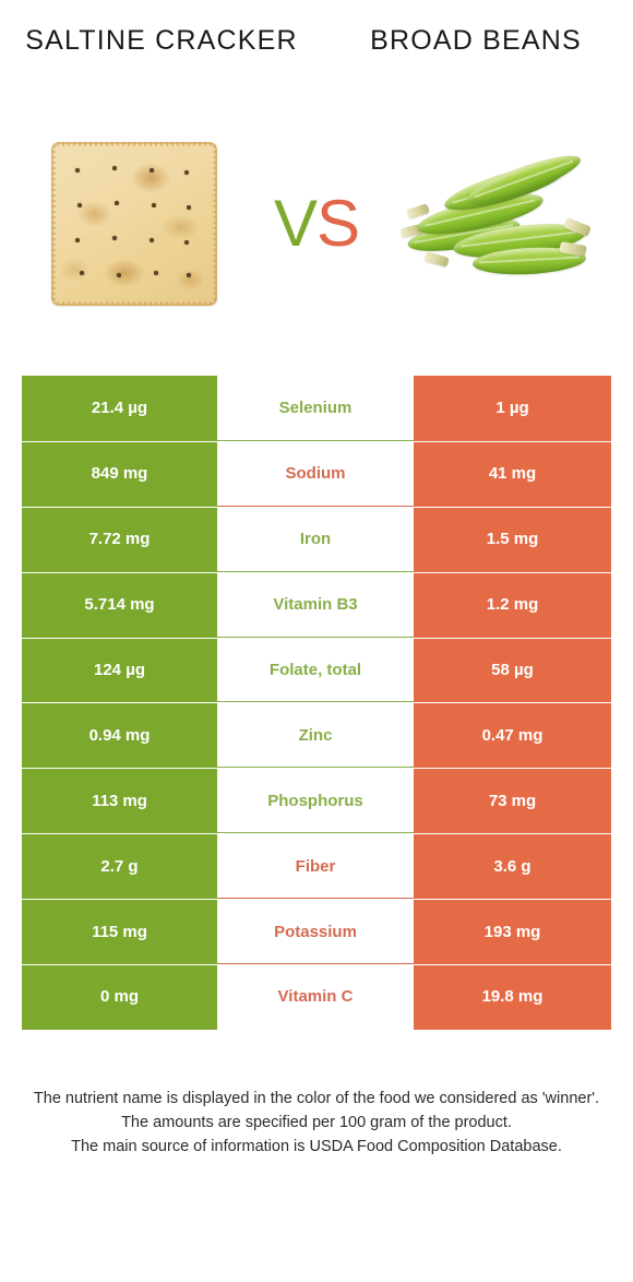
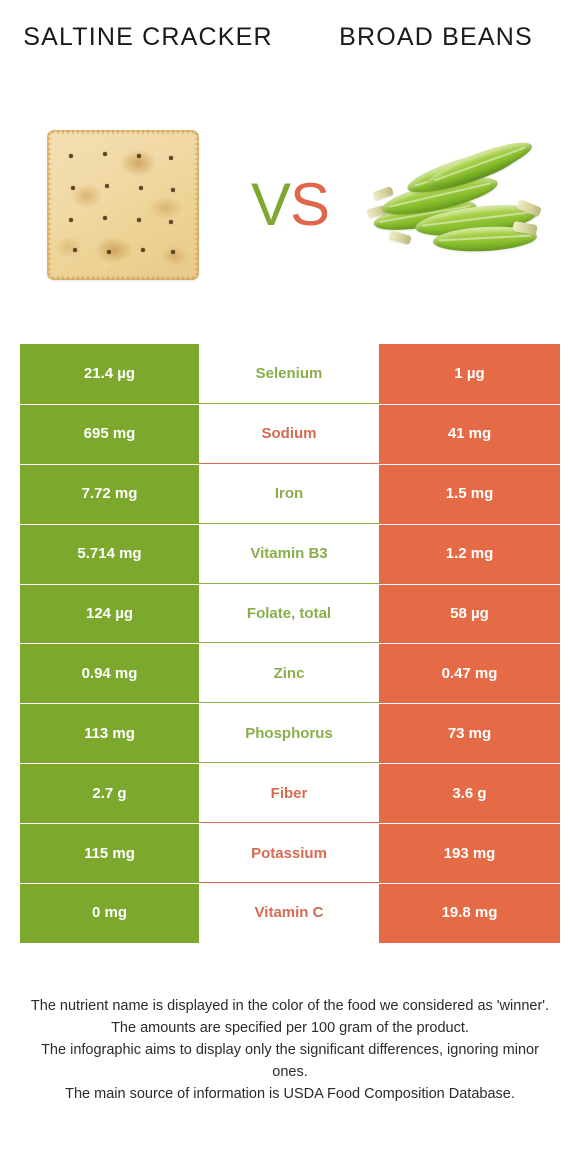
  SALTINE CRACKER
  BROAD BEANS
  VS
  21.4 µg
  Selenium
  1 µg
- 849 mg
+ 695 mg
  Sodium
  41 mg
  7.72 mg
  Iron
  1.5 mg
  5.714 mg
  Vitamin B3
  1.2 mg
  124 µg
  Folate, total
  58 µg
  0.94 mg
  Zinc
  0.47 mg
  113 mg
  Phosphorus
  73 mg
  2.7 g
  Fiber
  3.6 g
  115 mg
  Potassium
  193 mg
  0 mg
  Vitamin C
  19.8 mg
  The nutrient name is displayed in the color of the food we considered as 'winner'.
  The amounts are specified per 100 gram of the product.
+ The infographic aims to display only the significant differences, ignoring minor ones.
  The main source of information is USDA Food Composition Database.
